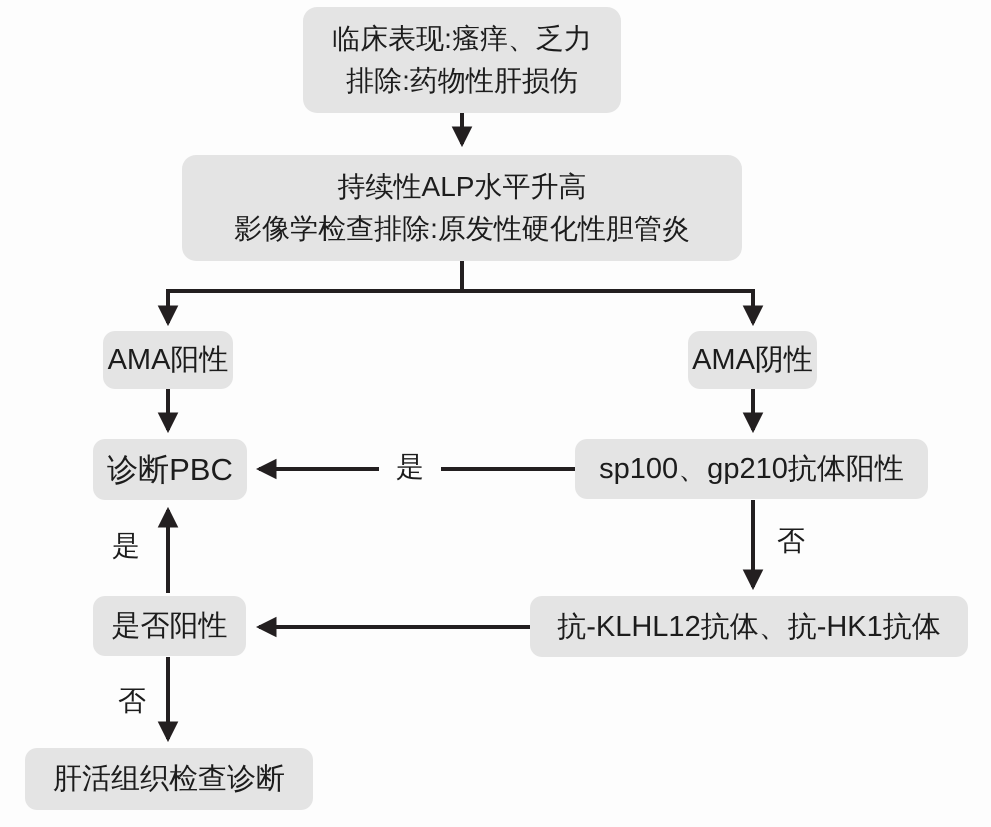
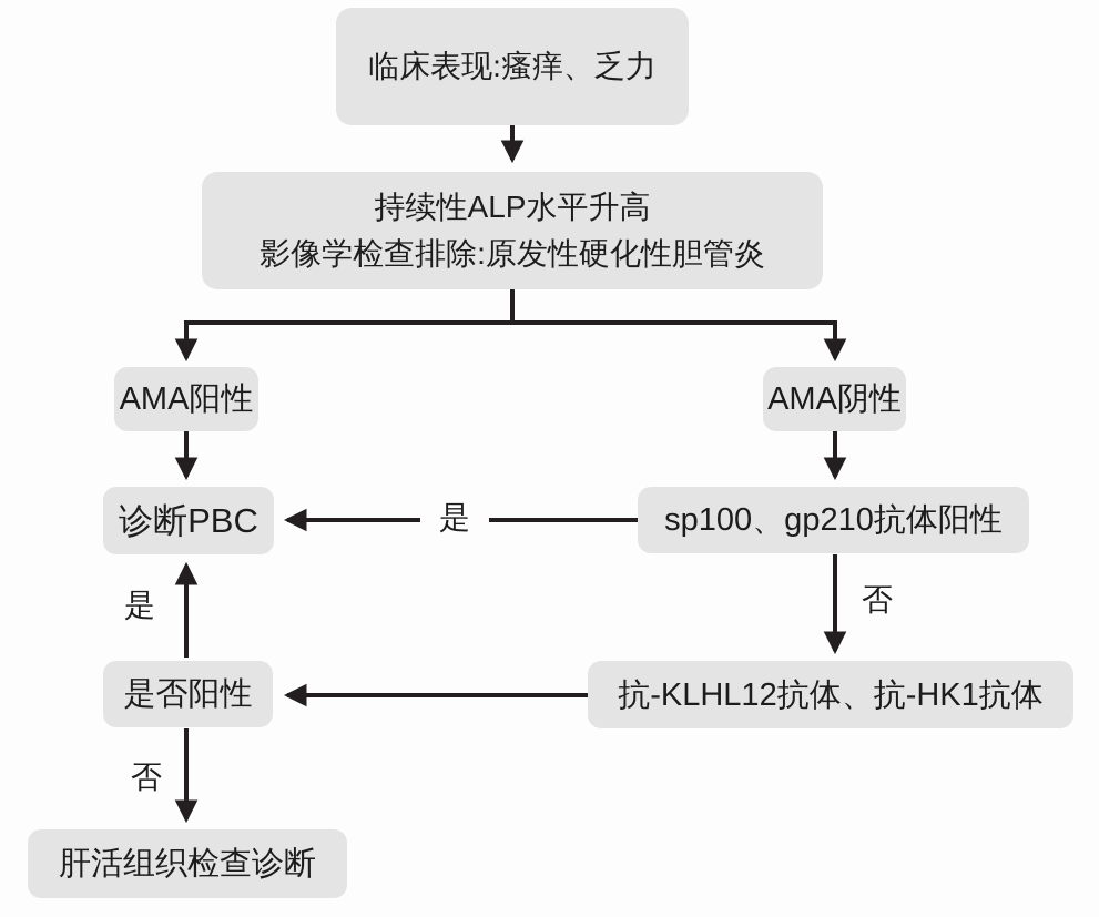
  临床表现:瘙痒、乏力
- 排除:药物性肝损伤
  持续性ALP水平升高
  影像学检查排除:原发性硬化性胆管炎
  AMA阳性
  AMA阴性
  诊断PBC
  sp100、gp210抗体阳性
  抗-KLHL12抗体、抗-HK1抗体
  是否阳性
  肝活组织检查诊断
  是
  否
  是
  否
